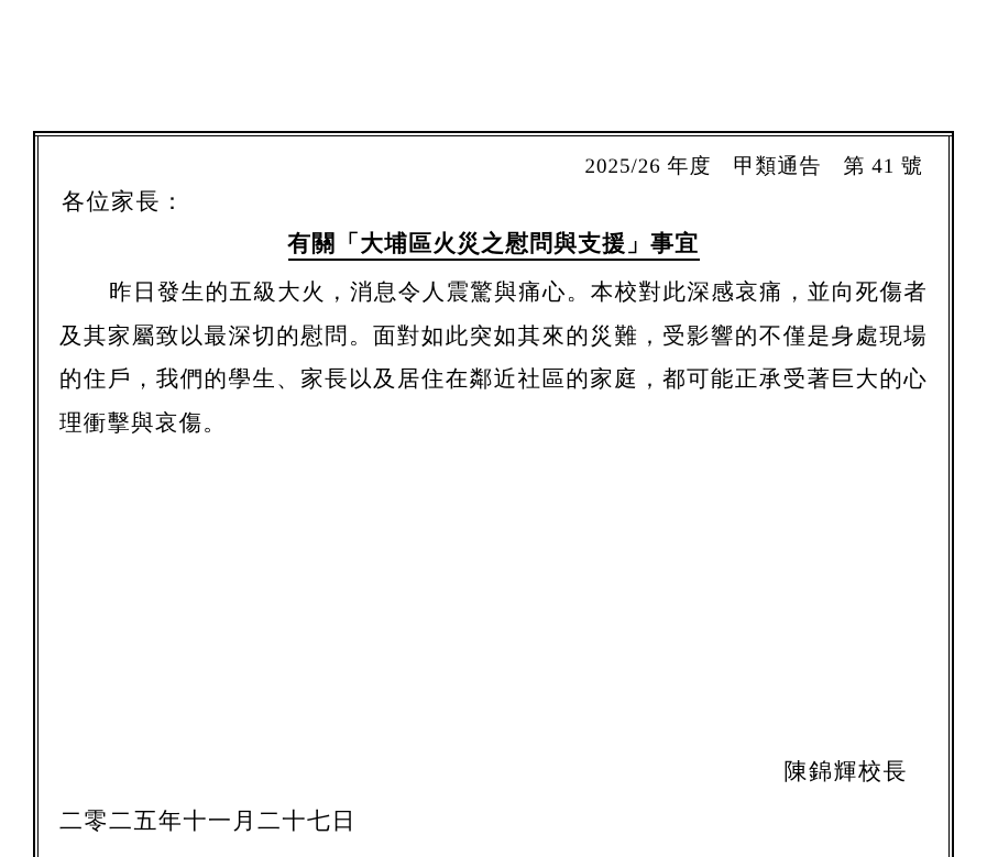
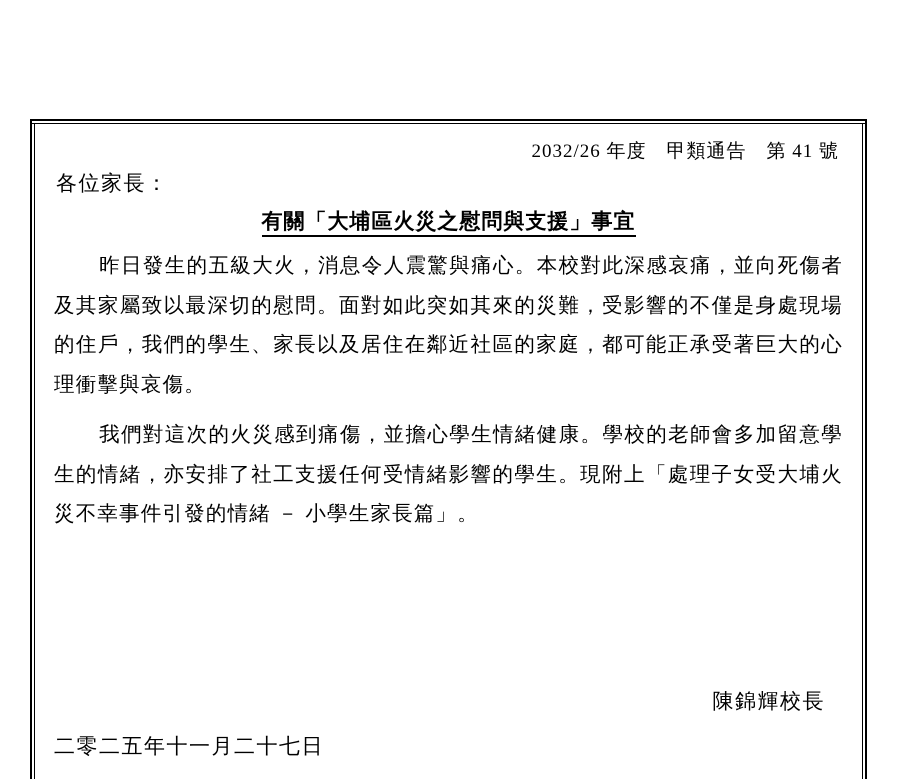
- 2025/26 年度 甲類通告 第 41 號
+ 2032/26 年度 甲類通告 第 41 號
  各位家長：
  有關「大埔區火災之慰問與支援」事宜
  昨日發生的五級大火，消息令人震驚與痛心。本校對此深感哀痛，並向死傷者及其家屬致以最深切的慰問。面對如此突如其來的災難，受影響的不僅是身處現場的住戶，我們的學生、家長以及居住在鄰近社區的家庭，都可能正承受著巨大的心理衝擊與哀傷。
+ 我們對這次的火災感到痛傷，並擔心學生情緒健康。學校的老師會多加留意學生的情緒，亦安排了社工支援任何受情緒影響的學生。現附上「處理子女受大埔火災不幸事件引發的情緒 － 小學生家長篇」。
  陳錦輝校長
  二零二五年十一月二十七日
